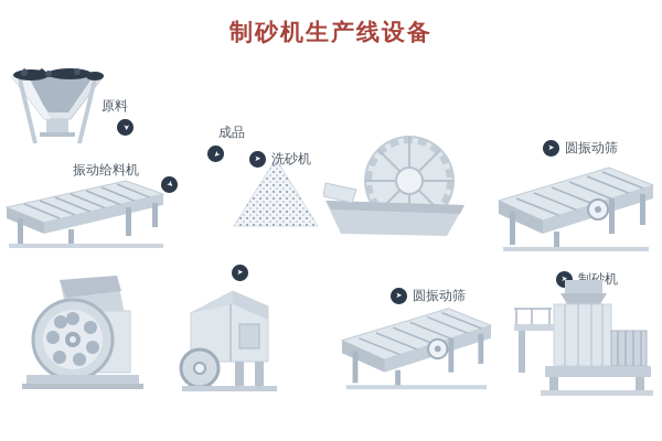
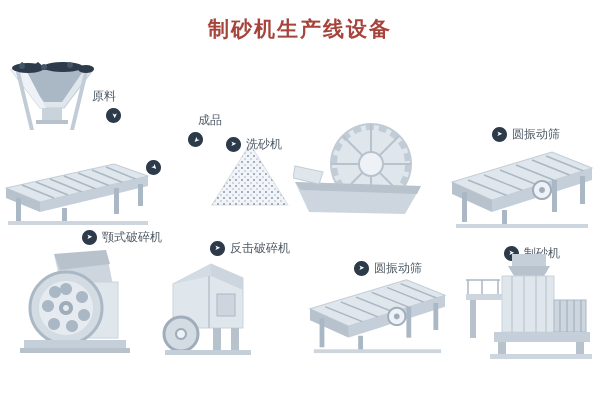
  制砂机生产线设备
  原料
- 振动给料机
  成品
  洗砂机
  圆振动筛
+ 颚式破碎机
+ 反击破碎机
  圆振动筛
  制砂机
